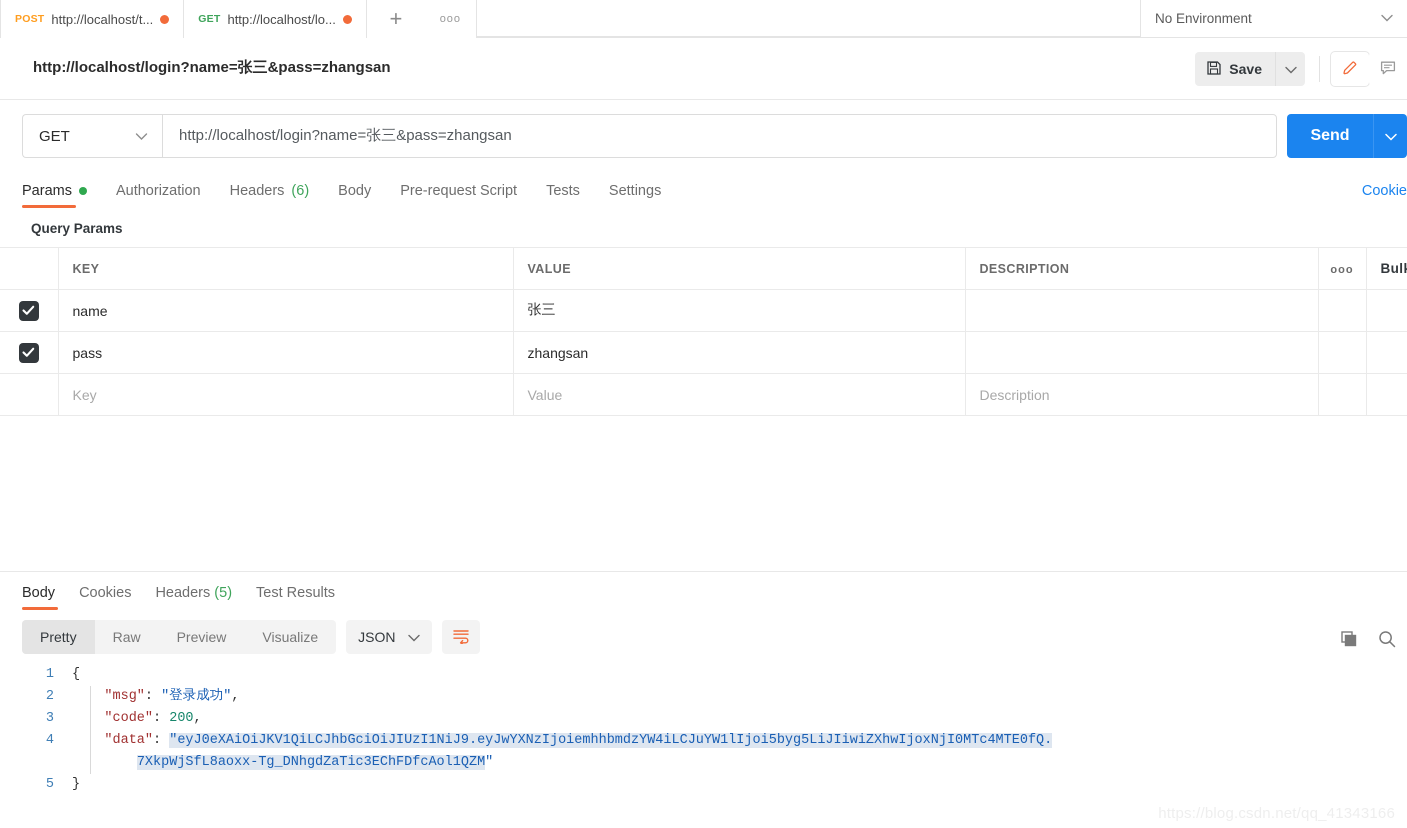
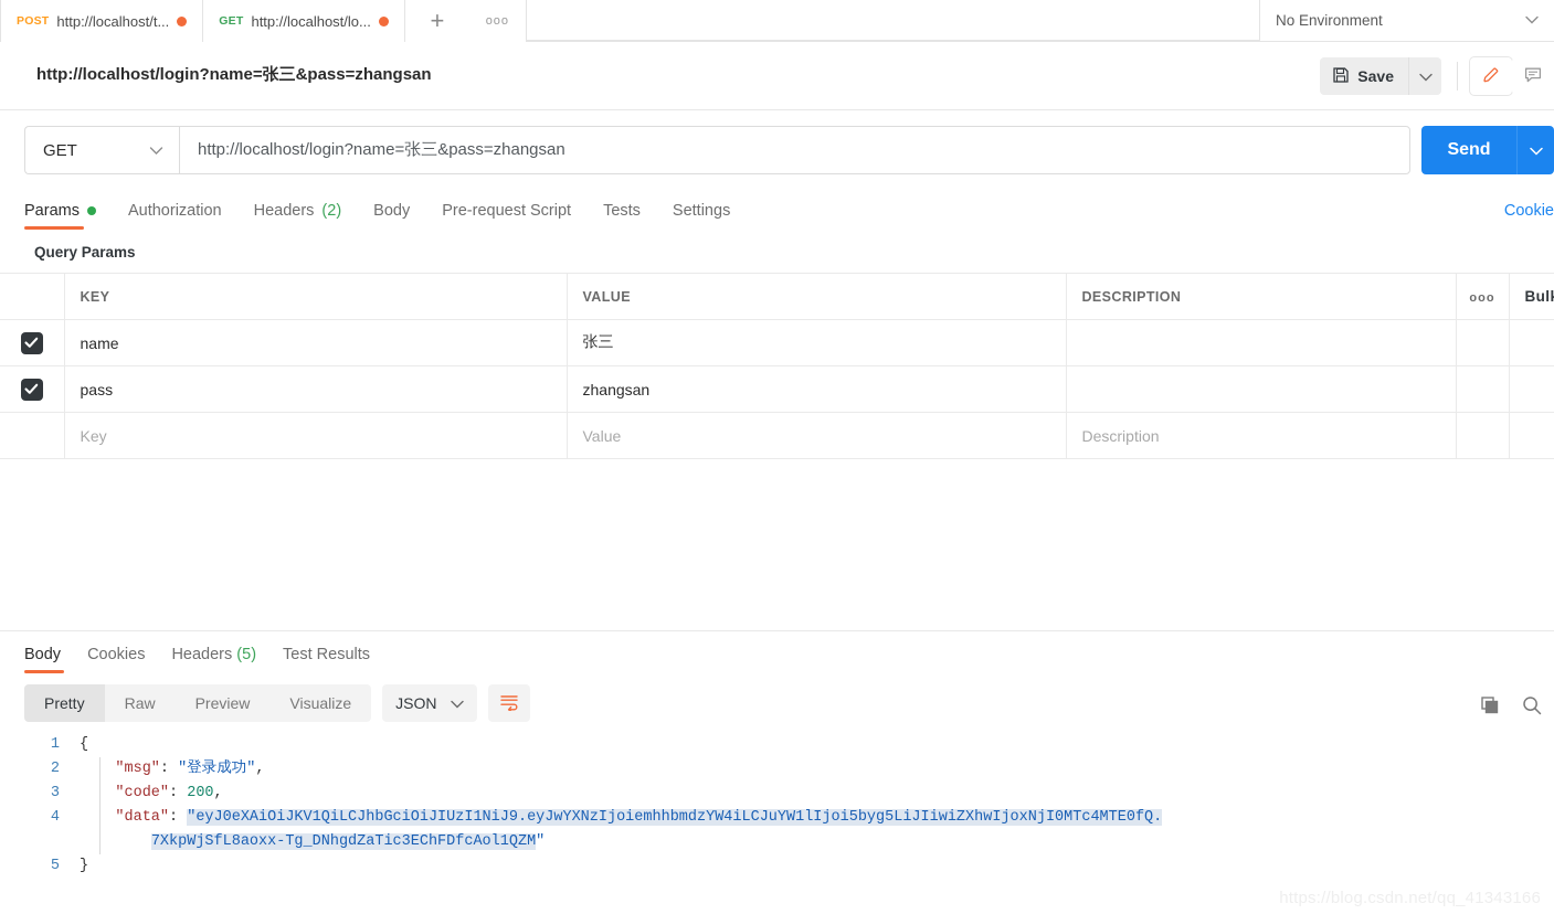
  POST
  http://localhost/t...
  GET
  http://localhost/lo...
  +
  ooo
  No Environment
  http://localhost/login?name=张三&pass=zhangsan
  Save
  GET
  http://localhost/login?name=张三&pass=zhangsan
  Send
  Params
  Authorization
  Headers
- (6)
+ (2)
  Body
  Pre-request Script
  Tests
  Settings
  Cookie
  Query Params
  	KEY	VALUE	DESCRIPTION	ooo	Bul
  	name	张三
  	pass	zhangsan
  	Key	Value	Description
  Body
  Cookies
  Headers (5)
  Test Results
  Pretty
  Raw
  Preview
  Visualize
  JSON
  1
  {
  2
  "msg": "登录成功",
  3
  "code": 200,
  4
  "data": "eyJ0eXAiOiJKV1QiLCJhbGciOiJIUzI1NiJ9.eyJwYXNzIjoiemhhbmdzYW4iLCJuYW1lIjoi5byg5LiJIiwiZXhwIjoxNjI0MTc4MTE0fQ.
  7XkpWjSfL8aoxx-Tg_DNhgdZaTic3EChFDfcAol1QZM"
  5
  }
